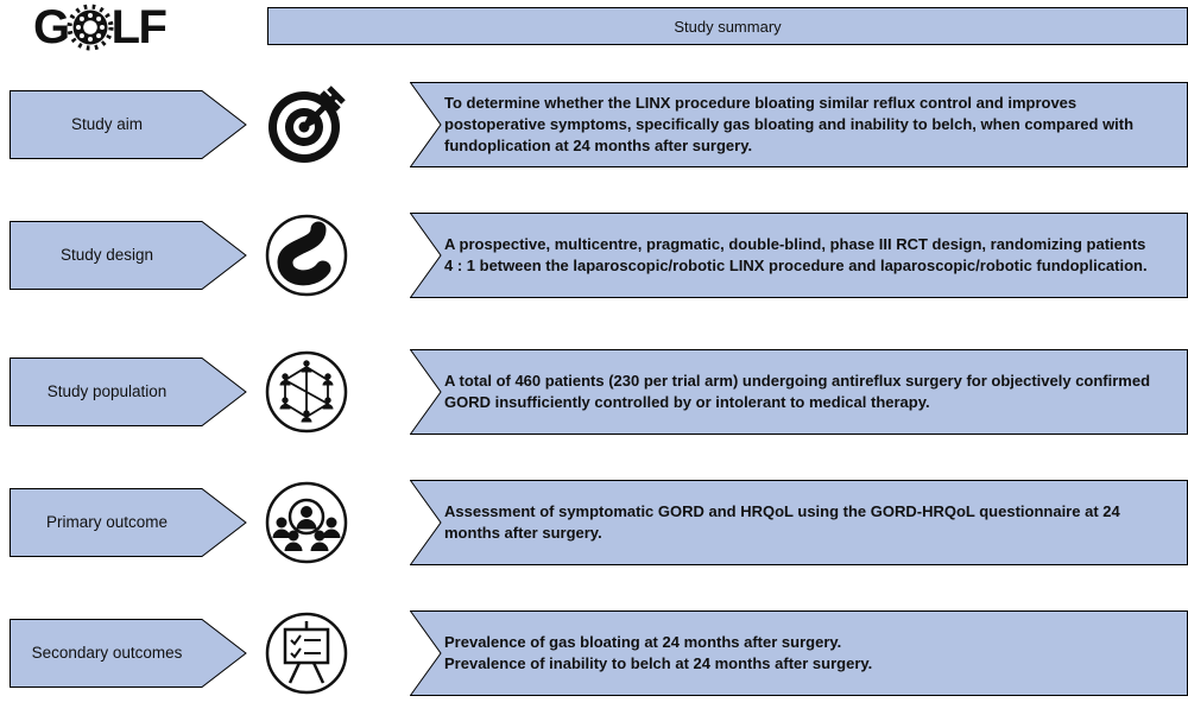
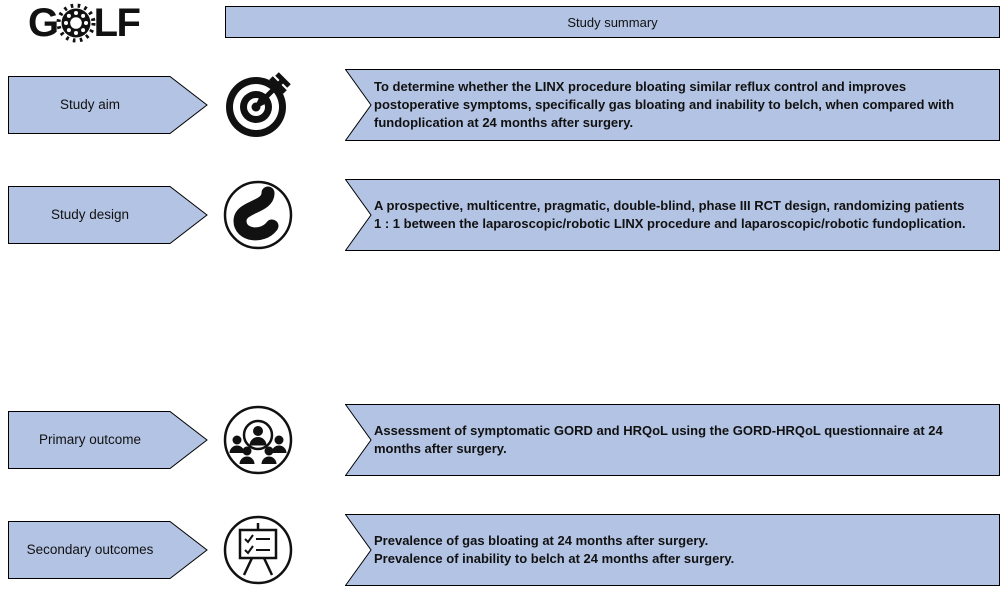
  G
  LF
  Study summary
  Study aim
  To determine whether the LINX procedure bloating similar reflux control and improves postoperative symptoms, specifically gas bloating and inability to belch, when compared with fundoplication at 24 months after surgery.
  Study design
- A prospective, multicentre, pragmatic, double-blind, phase III RCT design, randomizing patients 4 : 1 between the laparoscopic/robotic LINX procedure and laparoscopic/robotic fundoplication.
+ A prospective, multicentre, pragmatic, double-blind, phase III RCT design, randomizing patients 1 : 1 between the laparoscopic/robotic LINX procedure and laparoscopic/robotic fundoplication.
- Study population
- A total of 460 patients (230 per trial arm) undergoing antireflux surgery for objectively confirmed GORD insufficiently controlled by or intolerant to medical therapy.
  Primary outcome
  Assessment of symptomatic GORD and HRQoL using the GORD-HRQoL questionnaire at 24 months after surgery.
  Secondary outcomes
  Prevalence of gas bloating at 24 months after surgery.
  Prevalence of inability to belch at 24 months after surgery.
